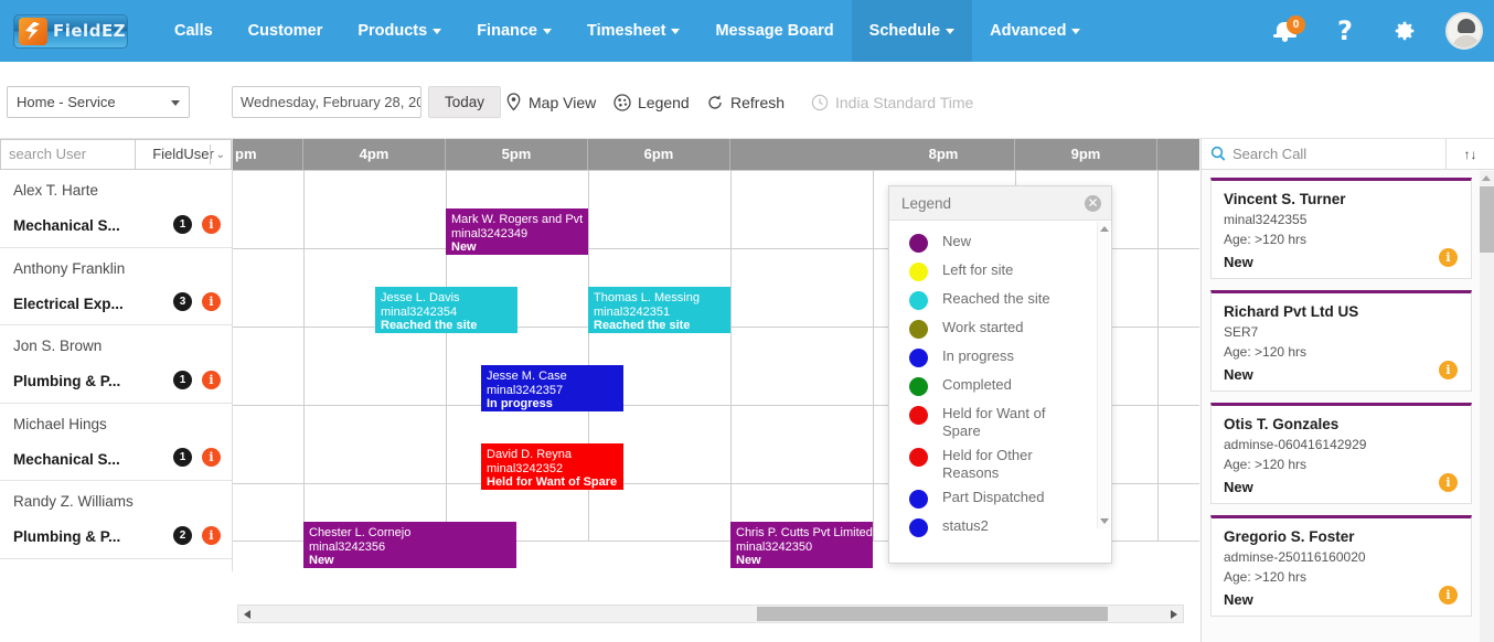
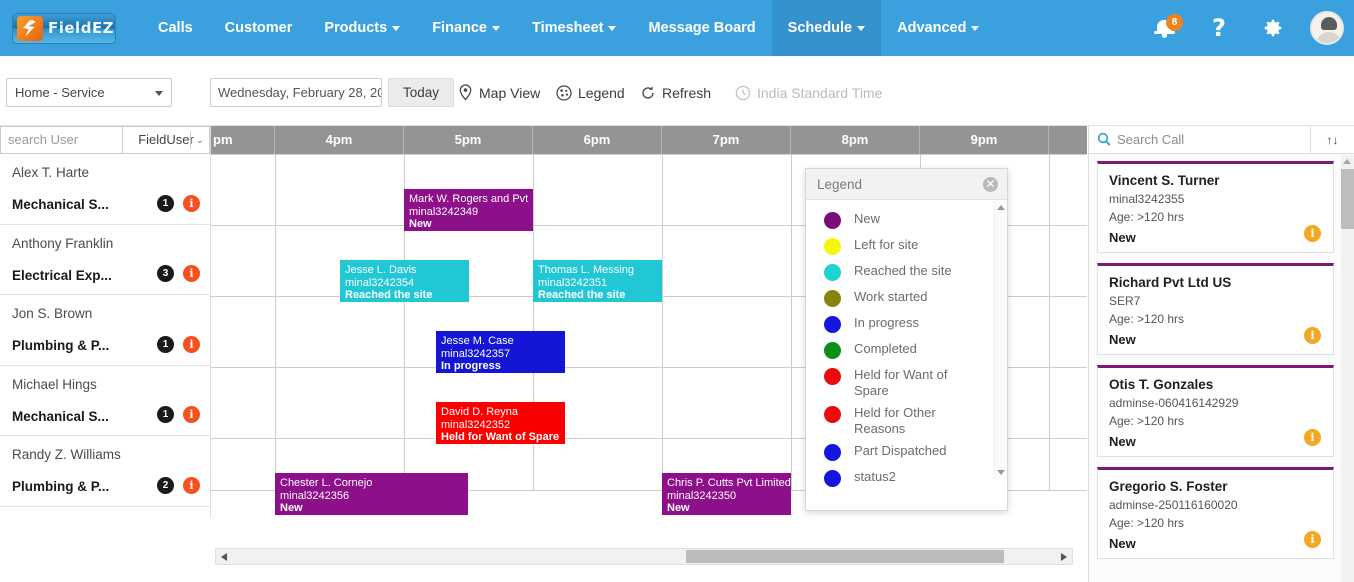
  FieldEZ
  Calls
  Customer
  Products
  Finance
  Timesheet
  Message Board
  Schedule
  Advanced
- 0
+ 8
  ?
  Home - Service
  Wednesday, February 28, 20
  Today
  Map View
  Legend
  Refresh
  India Standard Time
  search User
  FieldUser
  ⌄
  Alex T. Harte
  Mechanical S...
  1
  i
  Anthony Franklin
  Electrical Exp...
  3
  i
  Jon S. Brown
  Plumbing & P...
  1
  i
  Michael Hings
  Mechanical S...
  1
  i
  Randy Z. Williams
  Plumbing & P...
  2
  i
  pm
  4pm
  5pm
  6pm
+ 7pm
  8pm
  9pm
  Mark W. Rogers and Pvt
  minal3242349
  New
  Jesse L. Davis
  minal3242354
  Reached the site
  Thomas L. Messing
  minal3242351
  Reached the site
  Jesse M. Case
  minal3242357
  In progress
  David D. Reyna
  minal3242352
  Held for Want of Spare
  Chester L. Cornejo
  minal3242356
  New
  Chris P. Cutts Pvt Limited
  minal3242350
  New
  Legend
  ✕
  New
  Left for site
  Reached the site
  Work started
  In progress
  Completed
  Held for Want of Spare
  Held for Other Reasons
  Part Dispatched
  status2
  Search Call
  ↑↓
  Vincent S. Turner
  minal3242355
  Age: >120 hrs
  New
  i
  Richard Pvt Ltd US
  SER7
  Age: >120 hrs
  New
  i
  Otis T. Gonzales
  adminse-060416142929
  Age: >120 hrs
  New
  i
  Gregorio S. Foster
  adminse-250116160020
  Age: >120 hrs
  New
  i
